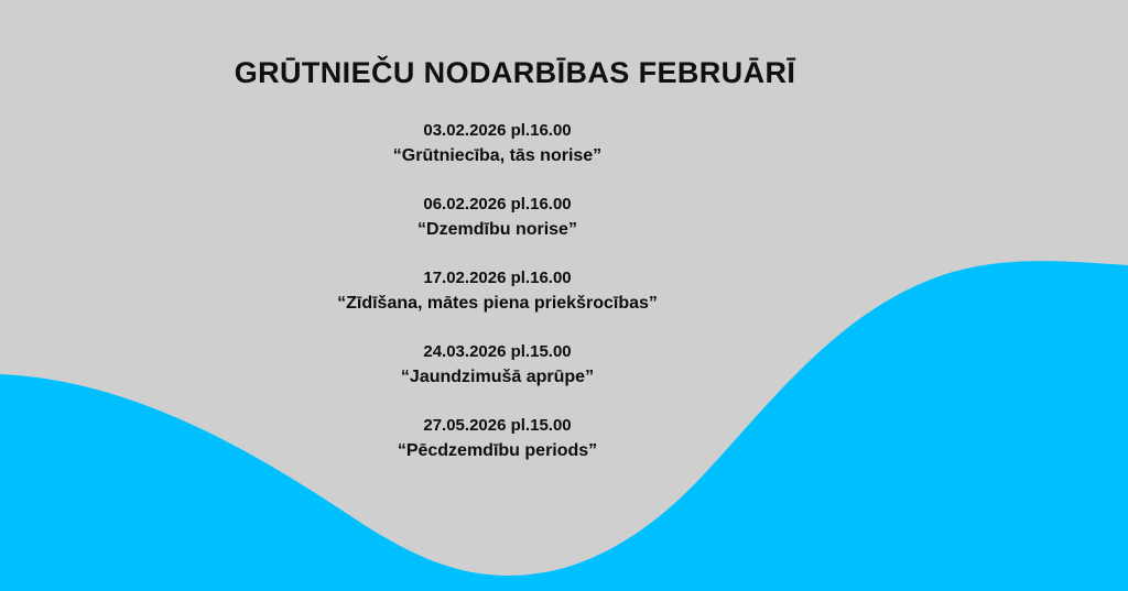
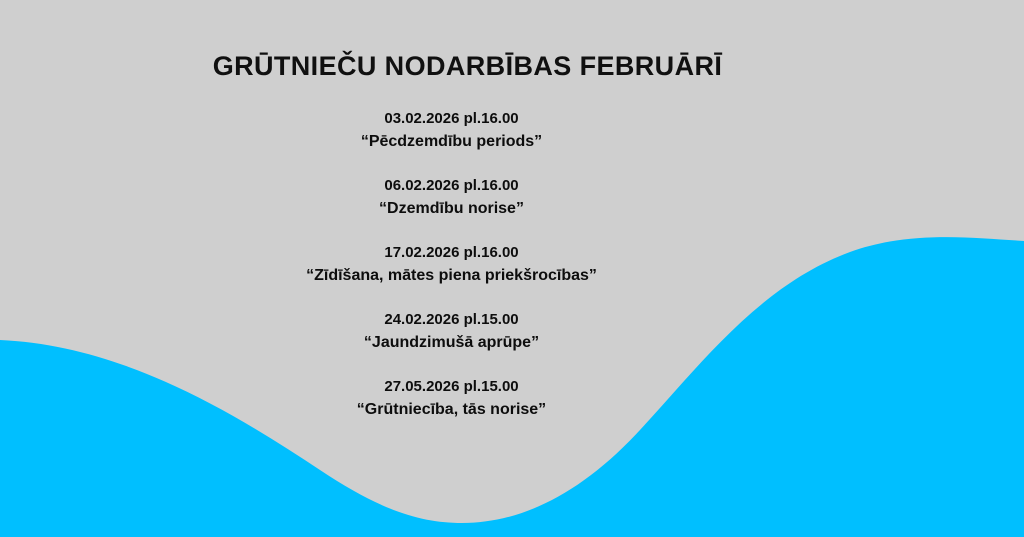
  GRŪTNIEČU NODARBĪBAS FEBRUĀRĪ
  03.02.2026 pl.16.00
- “Grūtniecība, tās norise”
+ “Pēcdzemdību periods”
  06.02.2026 pl.16.00
  “Dzemdību norise”
  17.02.2026 pl.16.00
  “Zīdīšana, mātes piena priekšrocības”
- 24.03.2026 pl.15.00
+ 24.02.2026 pl.15.00
  “Jaundzimušā aprūpe”
  27.05.2026 pl.15.00
- “Pēcdzemdību periods”
+ “Grūtniecība, tās norise”
